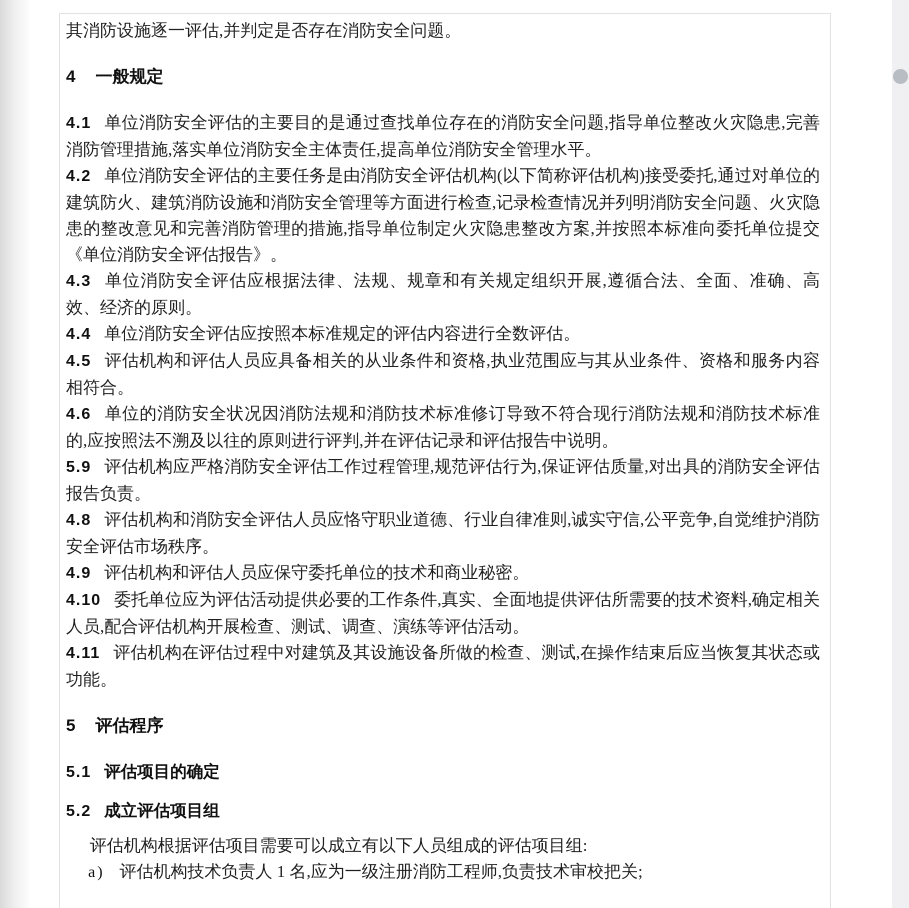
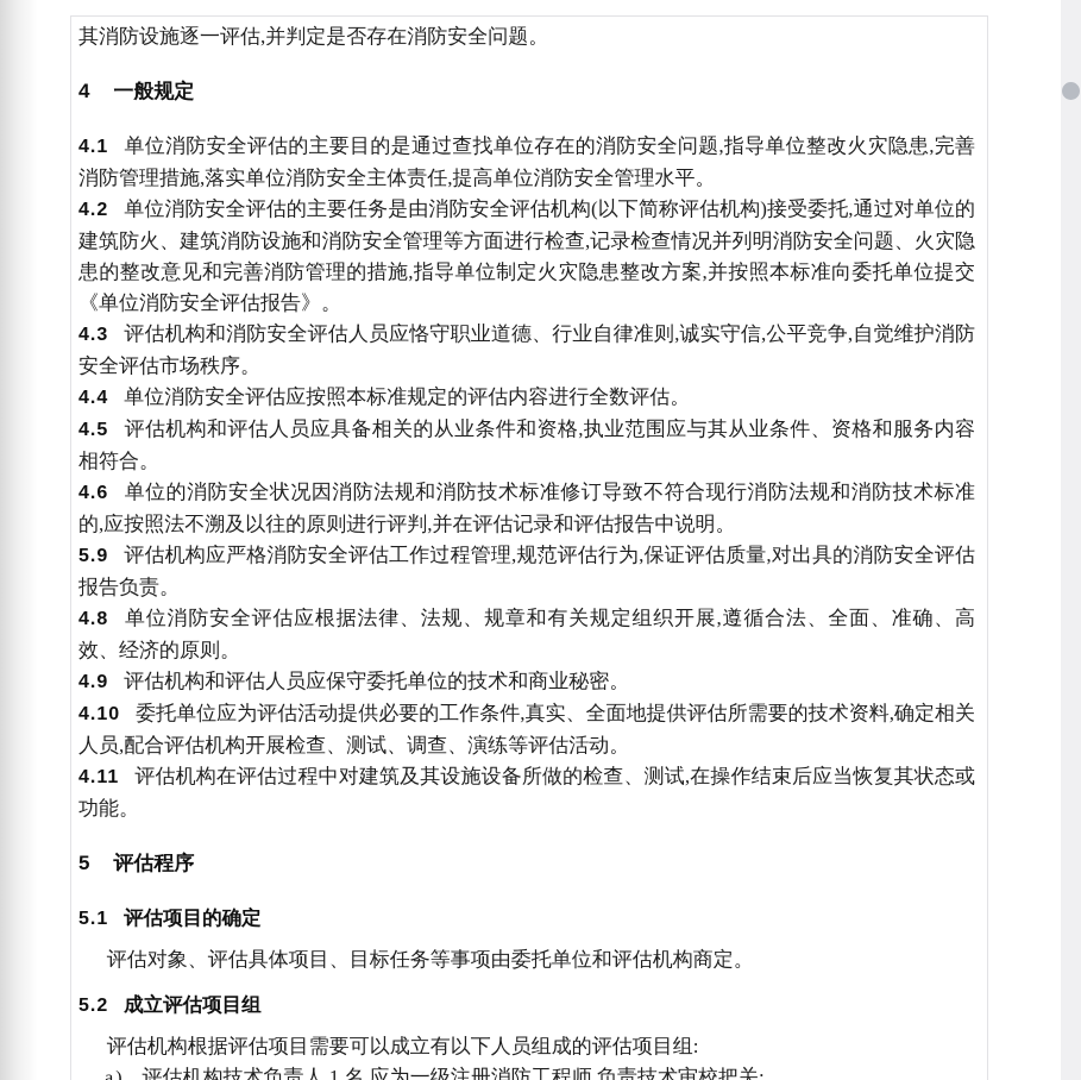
  其消防设施逐一评估,并判定是否存在消防安全问题。
  4 一般规定
  4.1 单位消防安全评估的主要目的是通过查找单位存在的消防安全问题,指导单位整改火灾隐患,完善消防管理措施,落实单位消防安全主体责任,提高单位消防安全管理水平。
  4.2 单位消防安全评估的主要任务是由消防安全评估机构(以下简称评估机构)接受委托,通过对单位的建筑防火、建筑消防设施和消防安全管理等方面进行检查,记录检查情况并列明消防安全问题、火灾隐患的整改意见和完善消防管理的措施,指导单位制定火灾隐患整改方案,并按照本标准向委托单位提交《单位消防安全评估报告》。
- 4.3 单位消防安全评估应根据法律、法规、规章和有关规定组织开展,遵循合法、全面、准确、高效、经济的原则。
+ 4.3 评估机构和消防安全评估人员应恪守职业道德、行业自律准则,诚实守信,公平竞争,自觉维护消防安全评估市场秩序。
  4.4 单位消防安全评估应按照本标准规定的评估内容进行全数评估。
  4.5 评估机构和评估人员应具备相关的从业条件和资格,执业范围应与其从业条件、资格和服务内容相符合。
  4.6 单位的消防安全状况因消防法规和消防技术标准修订导致不符合现行消防法规和消防技术标准的,应按照法不溯及以往的原则进行评判,并在评估记录和评估报告中说明。
  5.9 评估机构应严格消防安全评估工作过程管理,规范评估行为,保证评估质量,对出具的消防安全评估报告负责。
- 4.8 评估机构和消防安全评估人员应恪守职业道德、行业自律准则,诚实守信,公平竞争,自觉维护消防安全评估市场秩序。
+ 4.8 单位消防安全评估应根据法律、法规、规章和有关规定组织开展,遵循合法、全面、准确、高效、经济的原则。
  4.9 评估机构和评估人员应保守委托单位的技术和商业秘密。
  4.10 委托单位应为评估活动提供必要的工作条件,真实、全面地提供评估所需要的技术资料,确定相关人员,配合评估机构开展检查、测试、调查、演练等评估活动。
  4.11 评估机构在评估过程中对建筑及其设施设备所做的检查、测试,在操作结束后应当恢复其状态或功能。
  5 评估程序
  5.1 评估项目的确定
+ 评估对象、评估具体项目、目标任务等事项由委托单位和评估机构商定。
  5.2 成立评估项目组
  评估机构根据评估项目需要可以成立有以下人员组成的评估项目组:
  a) 评估机构技术负责人 1 名,应为一级注册消防工程师,负责技术审校把关;
